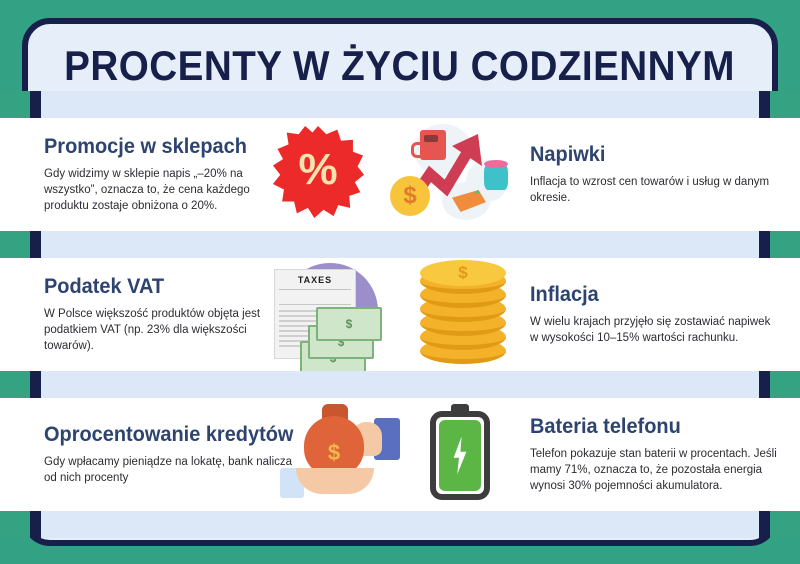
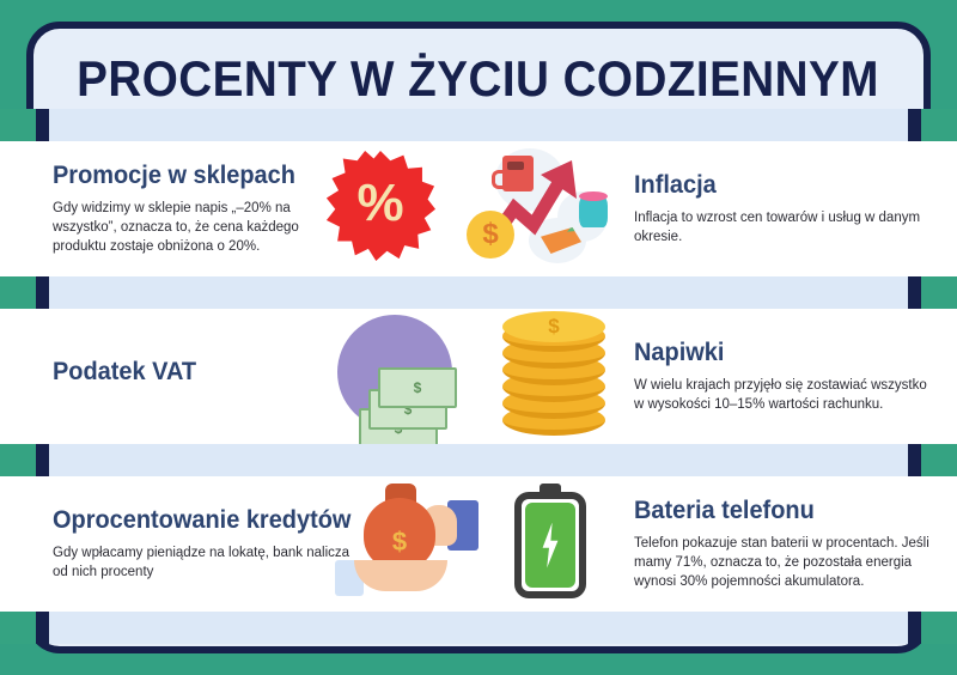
  PROCENTY W ŻYCIU CODZIENNYM
  Promocje w sklepach
  Gdy widzimy w sklepie napis „–20% na wszystko”, oznacza to, że cena każdego produktu zostaje obniżona o 20%.
  %
  $
- Napiwki
+ Inflacja
  Inflacja to wzrost cen towarów i usług w danym okresie.
  Podatek VAT
- W Polsce większość produktów objęta jest podatkiem VAT (np. 23% dla większości towarów).
- TAXES
  $
  $
  $
- Inflacja
+ Napiwki
- W wielu krajach przyjęło się zostawiać napiwek w wysokości 10–15% wartości rachunku.
+ W wielu krajach przyjęło się zostawiać wszystko w wysokości 10–15% wartości rachunku.
  Oprocentowanie kredytów
  Gdy wpłacamy pieniądze na lokatę, bank nalicza od nich procenty
  $
  Bateria telefonu
  Telefon pokazuje stan baterii w procentach. Jeśli mamy 71%, oznacza to, że pozostała energia wynosi 30% pojemności akumulatora.
